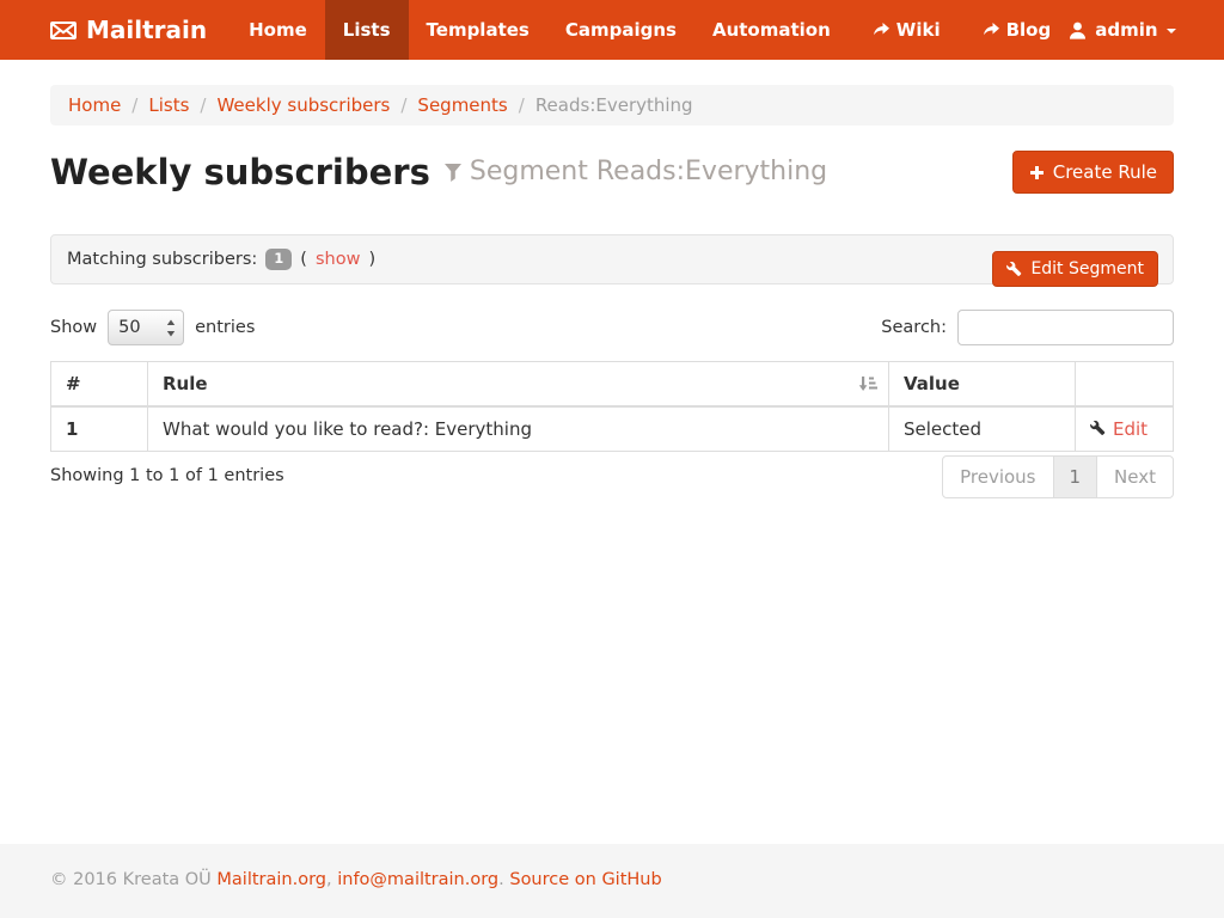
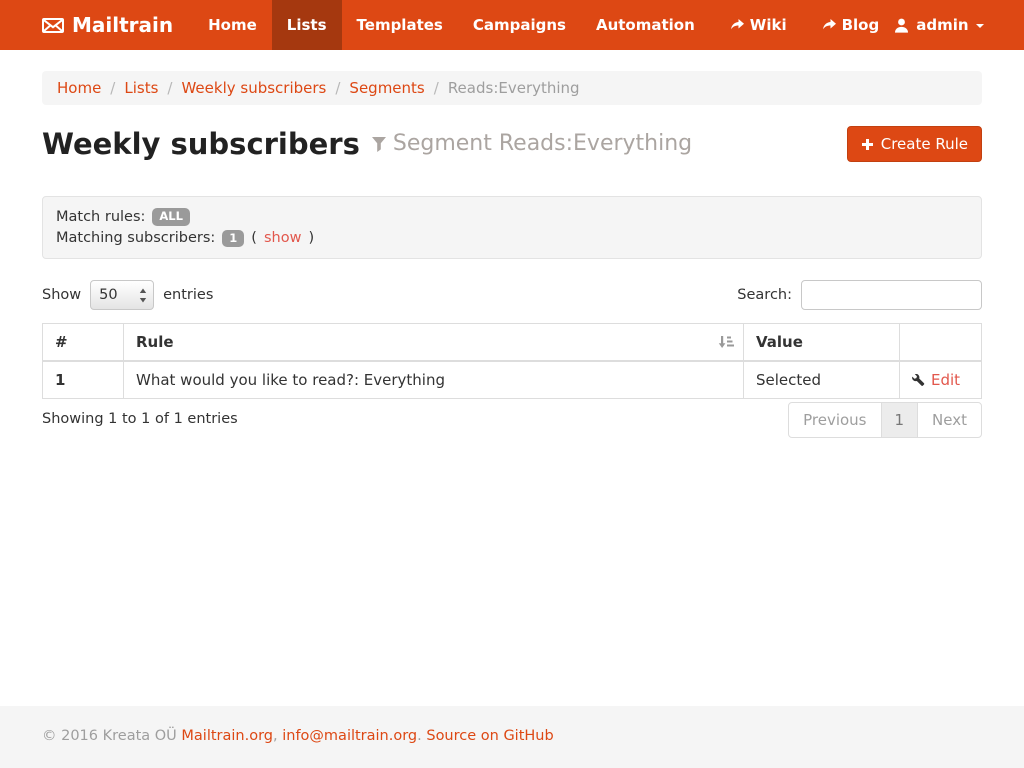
  Mailtrain
  Home
  Lists
  Templates
  Campaigns
  Automation
  Wiki
  Blog
  admin
  Home
  Lists
  Weekly subscribers
  Segments
  Reads:Everything
  Weekly subscribers
  Segment Reads:Everything
  Create Rule
+ Match rules:
+ ALL
  Matching subscribers:
  1
  (
  show
  )
- Edit Segment
  Show
  50
  entries
  Search:
  #	Rule	Value
  1	What would you like to read?: Everything	Selected	Edit
  Showing 1 to 1 of 1 entries
  Previous
  1
  Next
  © 2016 Kreata OÜ Mailtrain.org, info@mailtrain.org. Source on GitHub
